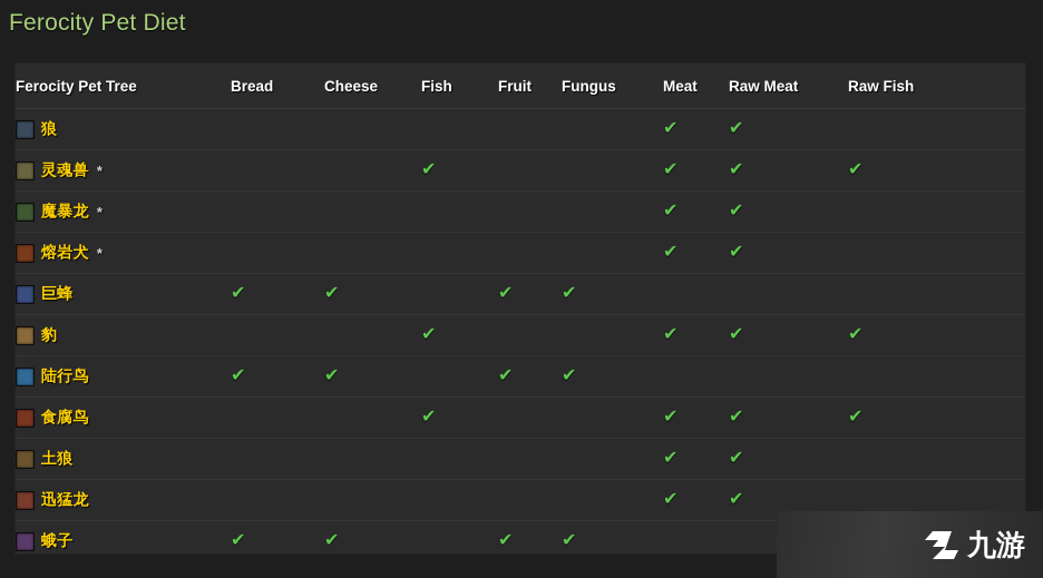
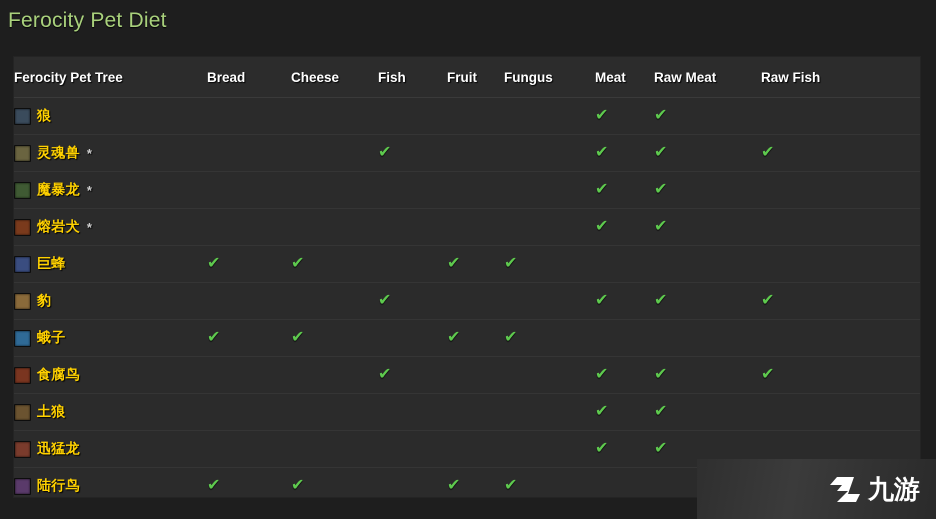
  Ferocity Pet Diet
  Ferocity Pet Tree	Bread	Cheese	Fish	Fruit	Fungus	Meat	Raw Meat	Raw Fish
  狼						✔	✔
  灵魂兽 *			✔			✔	✔	✔
  魔暴龙 *						✔	✔
  熔岩犬 *						✔	✔
  巨蜂	✔	✔		✔	✔
  豹			✔			✔	✔	✔
- 陆行鸟	✔	✔		✔	✔
+ 蛾子	✔	✔		✔	✔
  食腐鸟			✔			✔	✔	✔
  土狼						✔	✔
  迅猛龙						✔	✔
- 蛾子	✔	✔		✔	✔
+ 陆行鸟	✔	✔		✔	✔
  九游
